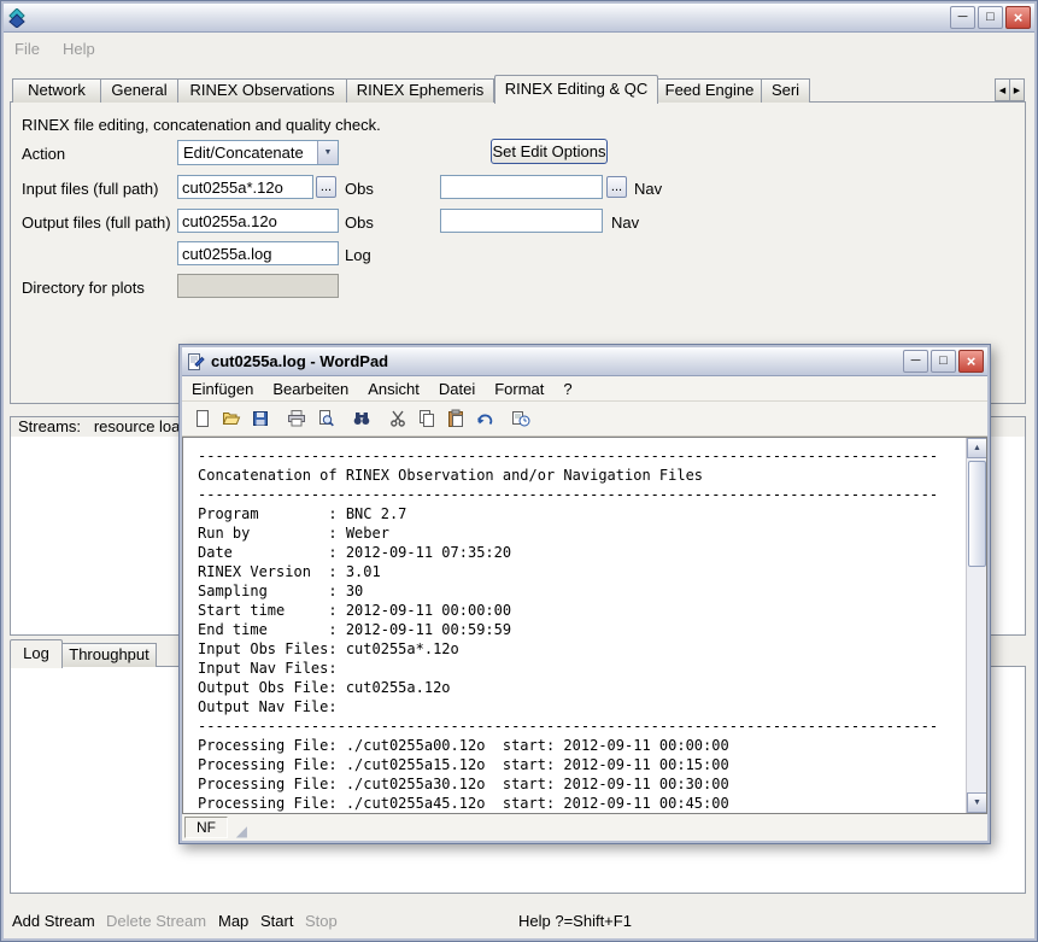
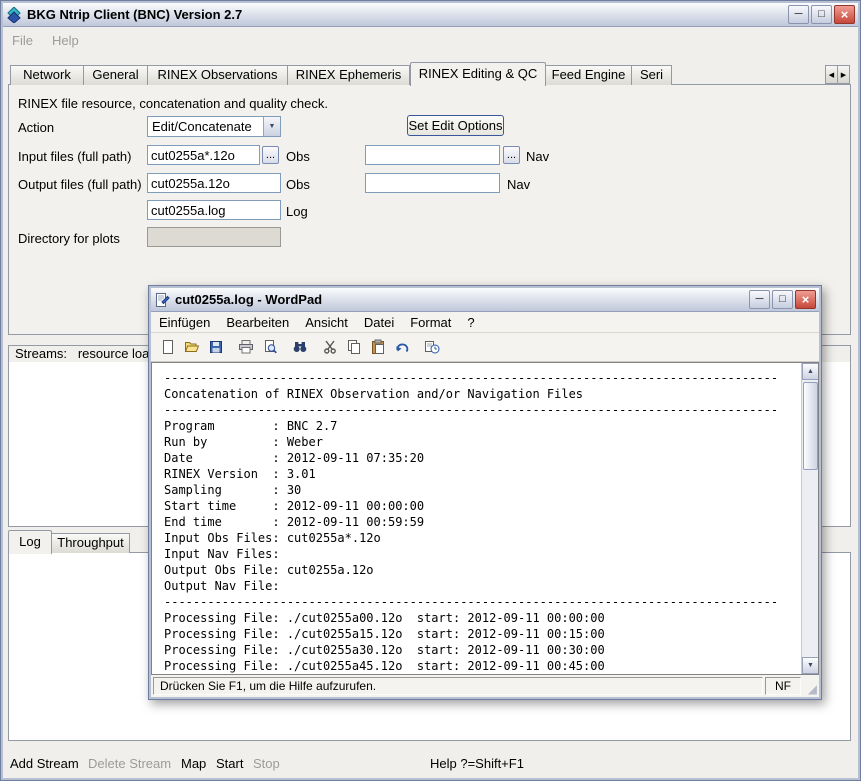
+ BKG Ntrip Client (BNC) Version 2.7
  ─
  □
  ×
  File
  Help
  Network
  General
  RINEX Observations
  RINEX Ephemeris
  RINEX Editing & QC
  Feed Engine
  Seri
- RINEX file editing, concatenation and quality check.
+ RINEX file resource, concatenation and quality check.
  Action
  Edit/Concatenate
  Set Edit Options
  Input files (full path)
  cut0255a*.12o
  ...
  Obs
  ...
  Nav
  Output files (full path)
  cut0255a.12o
  Obs
  Nav
  cut0255a.log
  Log
  Directory for plots
  Streams: resource loa
  Log
  Throughput
  Add Stream
  Delete Stream
  Map
  Start
  Stop
  Help ?=Shift+F1
  cut0255a.log - WordPad
  ─
  □
  ×
  Einfügen
  Bearbeiten
  Ansicht
  Datei
  Format
  ?
  -------------------------------------------------------------------------------------
  Concatenation of RINEX Observation and/or Navigation Files
  -------------------------------------------------------------------------------------
  Program : BNC 2.7
  Run by : Weber
  Date : 2012-09-11 07:35:20
  RINEX Version : 3.01
  Sampling : 30
  Start time : 2012-09-11 00:00:00
  End time : 2012-09-11 00:59:59
  Input Obs Files: cut0255a*.12o
  Input Nav Files:
  Output Obs File: cut0255a.12o
  Output Nav File:
  -------------------------------------------------------------------------------------
  Processing File: ./cut0255a00.12o start: 2012-09-11 00:00:00
  Processing File: ./cut0255a15.12o start: 2012-09-11 00:15:00
  Processing File: ./cut0255a30.12o start: 2012-09-11 00:30:00
  Processing File: ./cut0255a45.12o start: 2012-09-11 00:45:00
+ Drücken Sie F1, um die Hilfe aufzurufen.
  NF
  ◢
